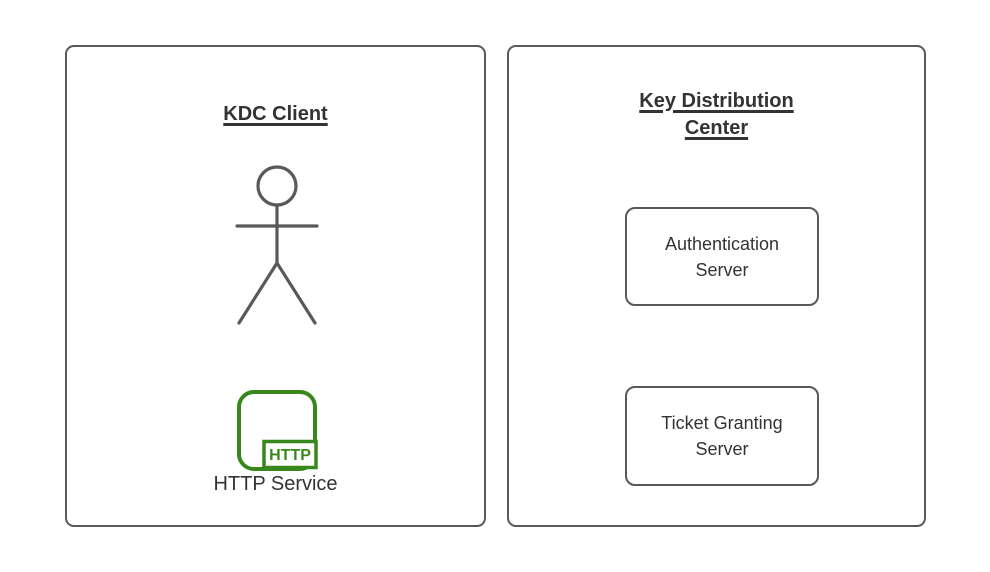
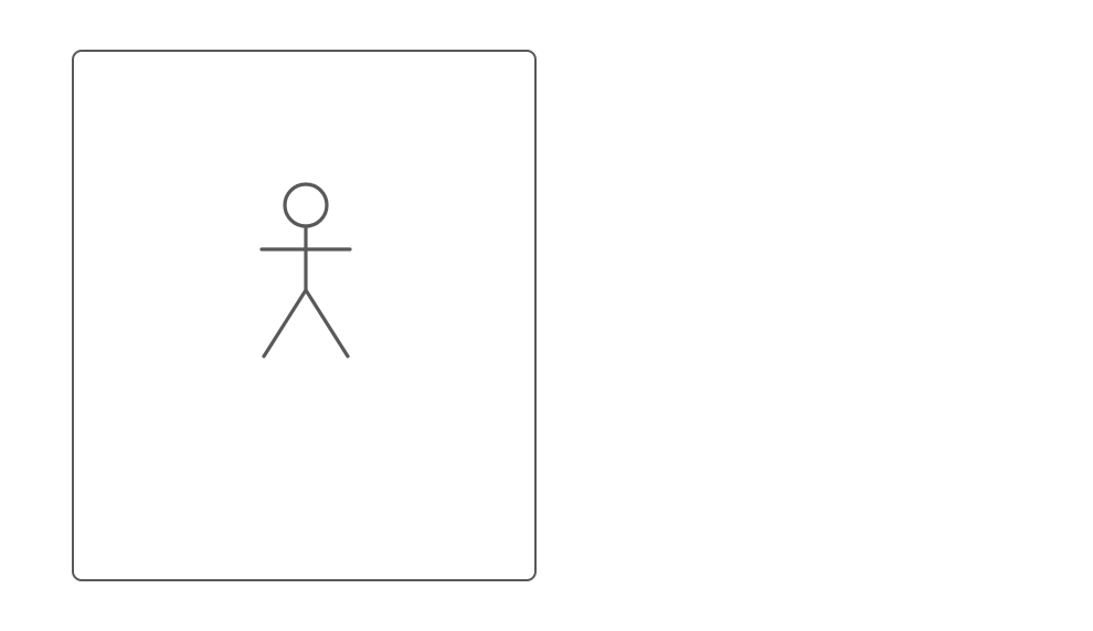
- KDC Client
- HTTP
- HTTP Service
- Key Distribution Center
- Authentication Server
- Ticket Granting Server
